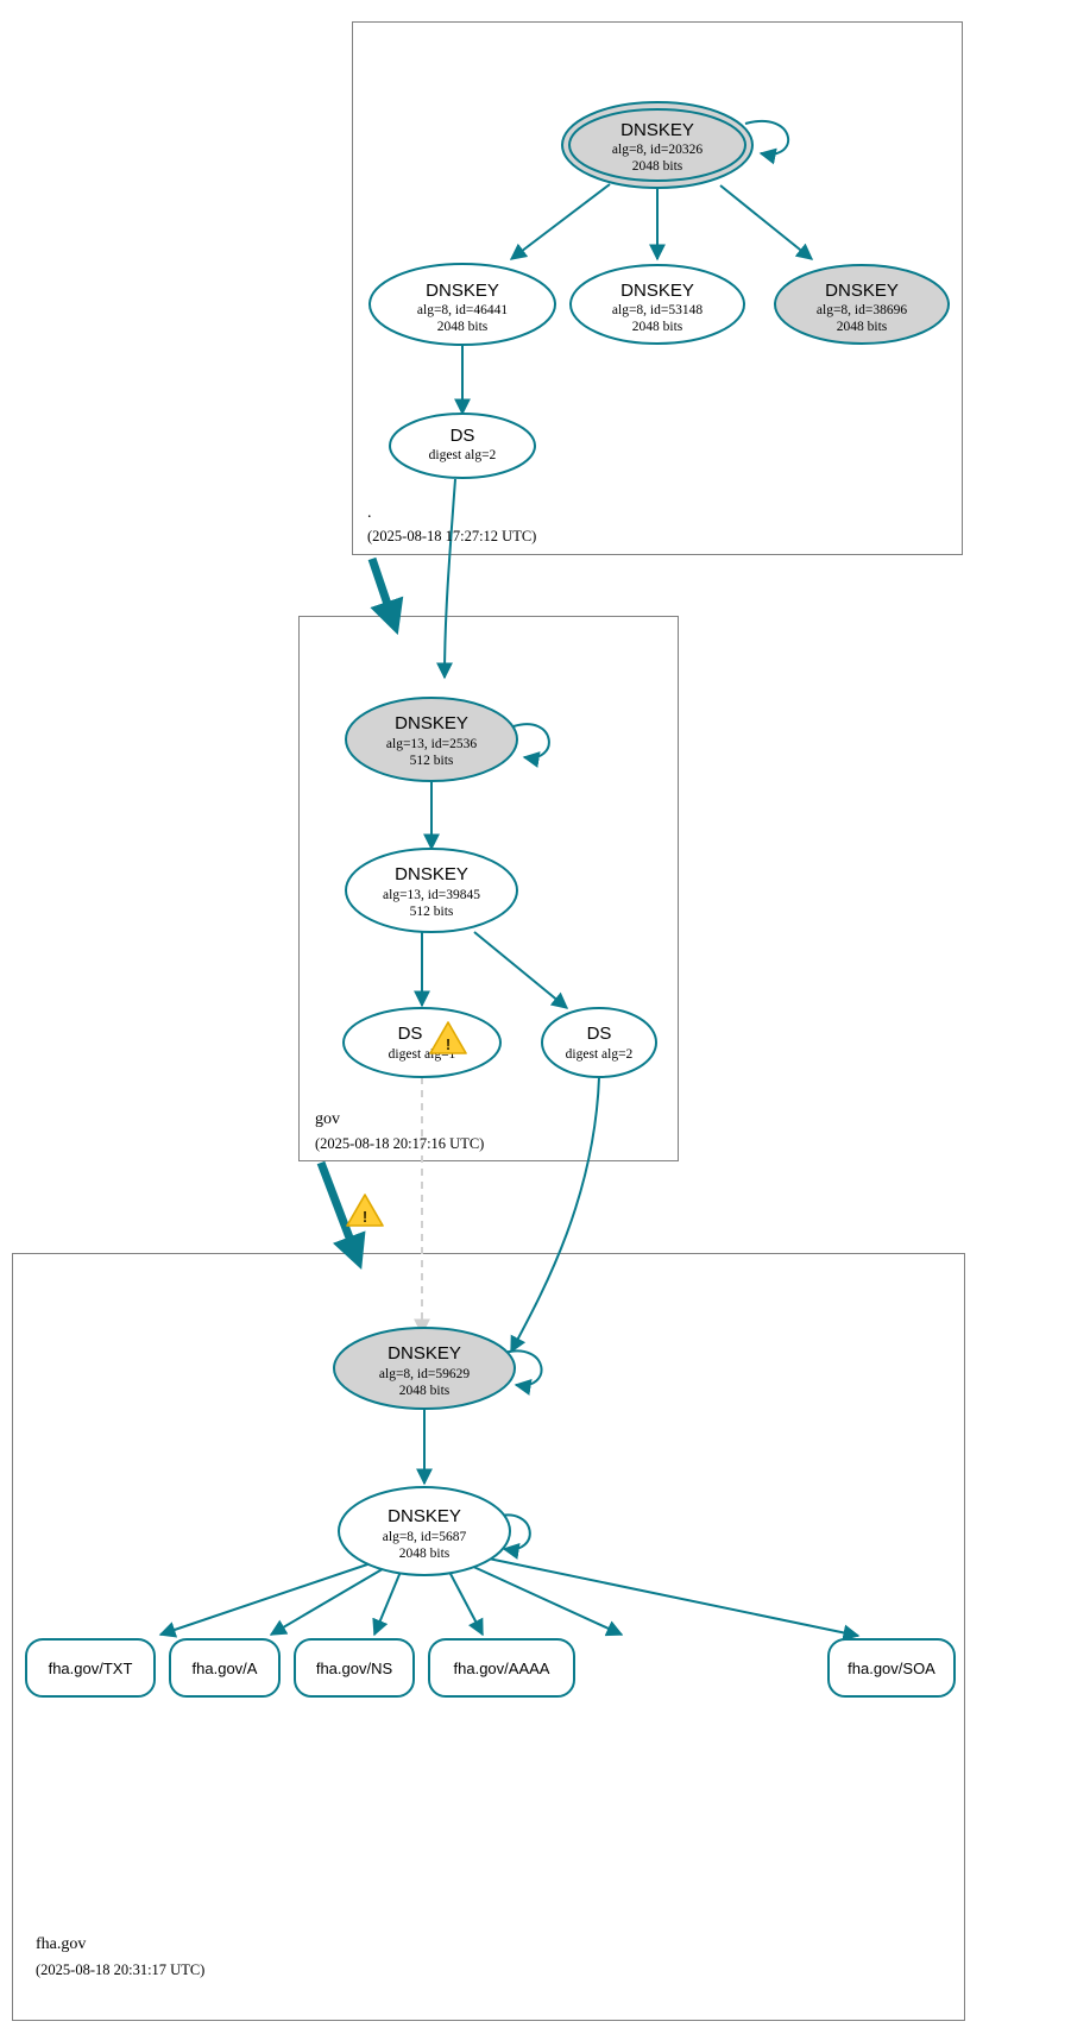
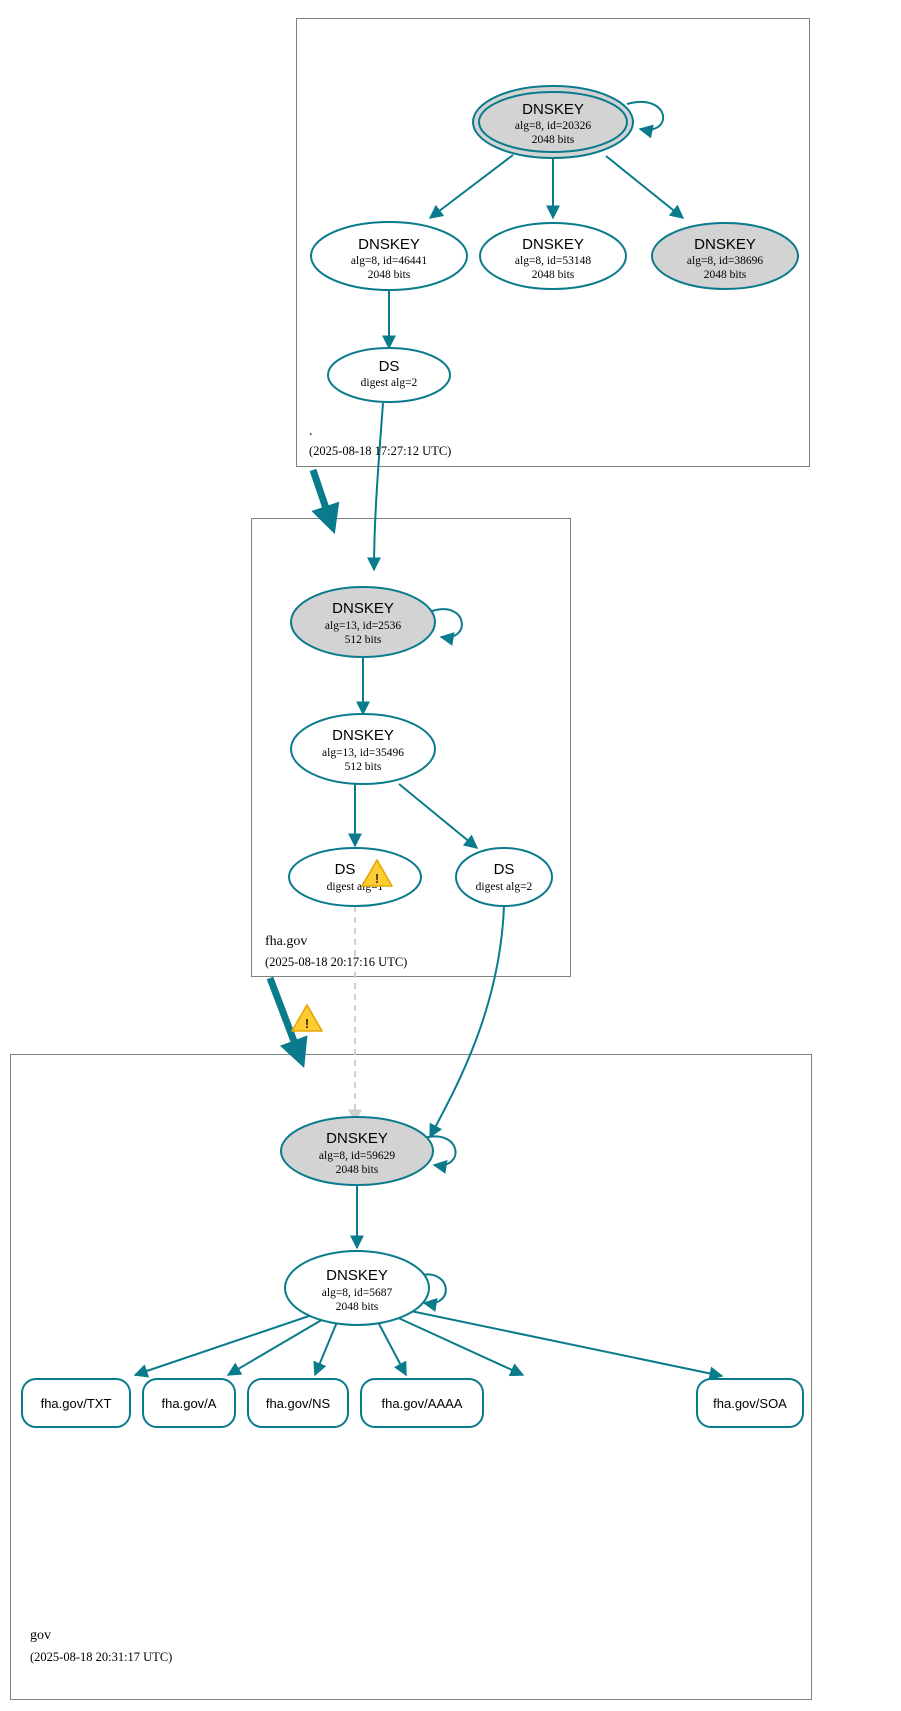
  DNSKEY
  alg=8, id=20326
  2048 bits
  DNSKEY
  alg=8, id=46441
  2048 bits
  DNSKEY
  alg=8, id=53148
  2048 bits
  DNSKEY
  alg=8, id=38696
  2048 bits
  DS
  digest alg=2
  .
  (2025-08-18 17:27:12 UTC)
  DNSKEY
  alg=13, id=2536
  512 bits
  DNSKEY
- alg=13, id=39845
+ alg=13, id=35496
  512 bits
  DS
  digest alg=1
  !
  DS
  digest alg=2
- gov
+ fha.gov
  (2025-08-18 20:17:16 UTC)
  !
  DNSKEY
  alg=8, id=59629
  2048 bits
  DNSKEY
  alg=8, id=5687
  2048 bits
  fha.gov/TXT
  fha.gov/A
  fha.gov/NS
  fha.gov/AAAA
  fha.gov/SOA
- fha.gov
+ gov
  (2025-08-18 20:31:17 UTC)
